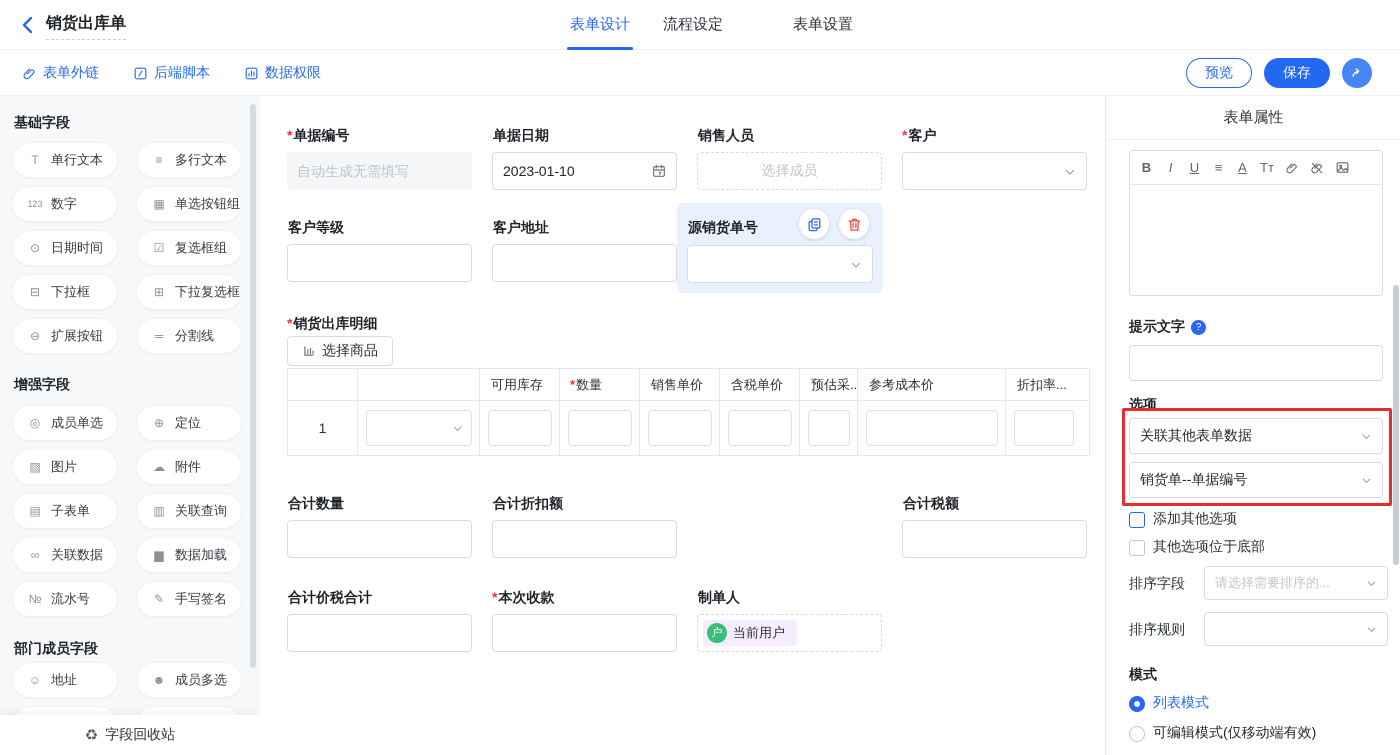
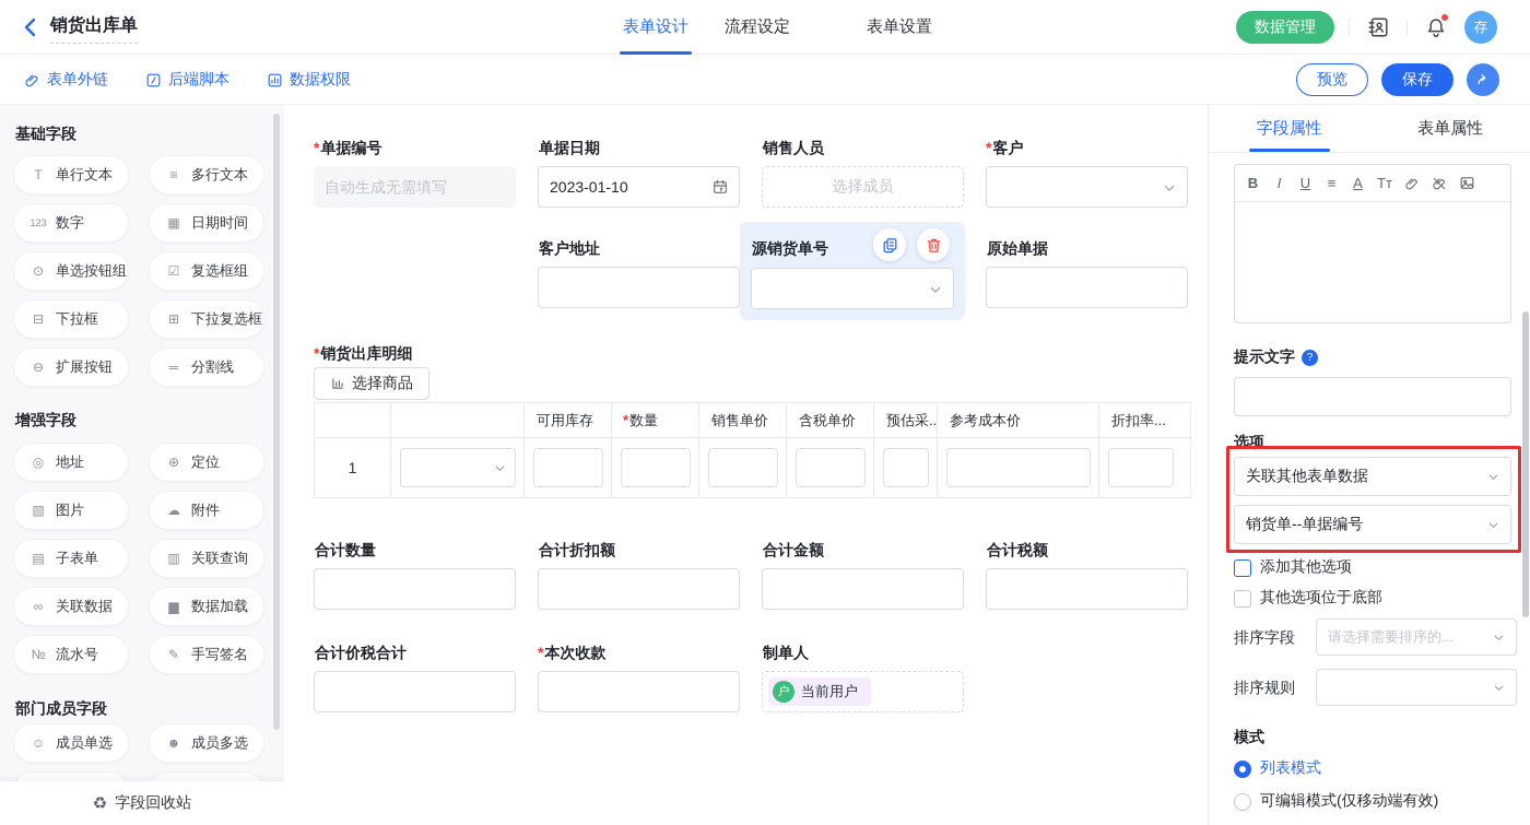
  销货出库单
  表单设计
  流程设定
  表单设置
+ 数据管理
+ 存
  表单外链
  后端脚本
  数据权限
  预览
  保存
  基础字段
  T
  单行文本
  ≡
  多行文本
  123
  数字
  ▦
- 单选按钮组
+ 日期时间
  ⊙
- 日期时间
+ 单选按钮组
  ☑
  复选框组
  ⊟
  下拉框
  ⊞
  下拉复选框
  ⊖
  扩展按钮
  ═
  分割线
  增强字段
  ◎
- 成员单选
+ 地址
  ⊕
  定位
  ▧
  图片
  ☁
  附件
  ▤
  子表单
  ▥
  关联查询
  ∞
  关联数据
  ▆
  数据加载
  №
  流水号
  ✎
  手写签名
  部门成员字段
  ☺
- 地址
+ 成员单选
  ☻
  成员多选
  ♻
  字段回收站
  *
  单据编号
  自动生成无需填写
  单据日期
  2023-01-10
  销售人员
  选择成员
  *
  客户
- 客户等级
  客户地址
  源销货单号
+ 原始单据
  *
  销货出库明细
  选择商品
  可用库存
  *
  数量
  销售单价
  含税单价
  预估采..
  参考成本价
  折扣率...
  1
  合计数量
  合计折扣额
+ 合计金额
  合计税额
  合计价税合计
  *
  本次收款
  制单人
  户
  当前用户
+ 字段属性
  表单属性
  B
  I
  U
  ≡
  A
  Tт
  提示文字
  ?
  选项
  关联其他表单数据
  销货单--单据编号
  添加其他选项
  其他选项位于底部
  排序字段
  请选择需要排序的...
  排序规则
  模式
  列表模式
  可编辑模式(仅移动端有效)
